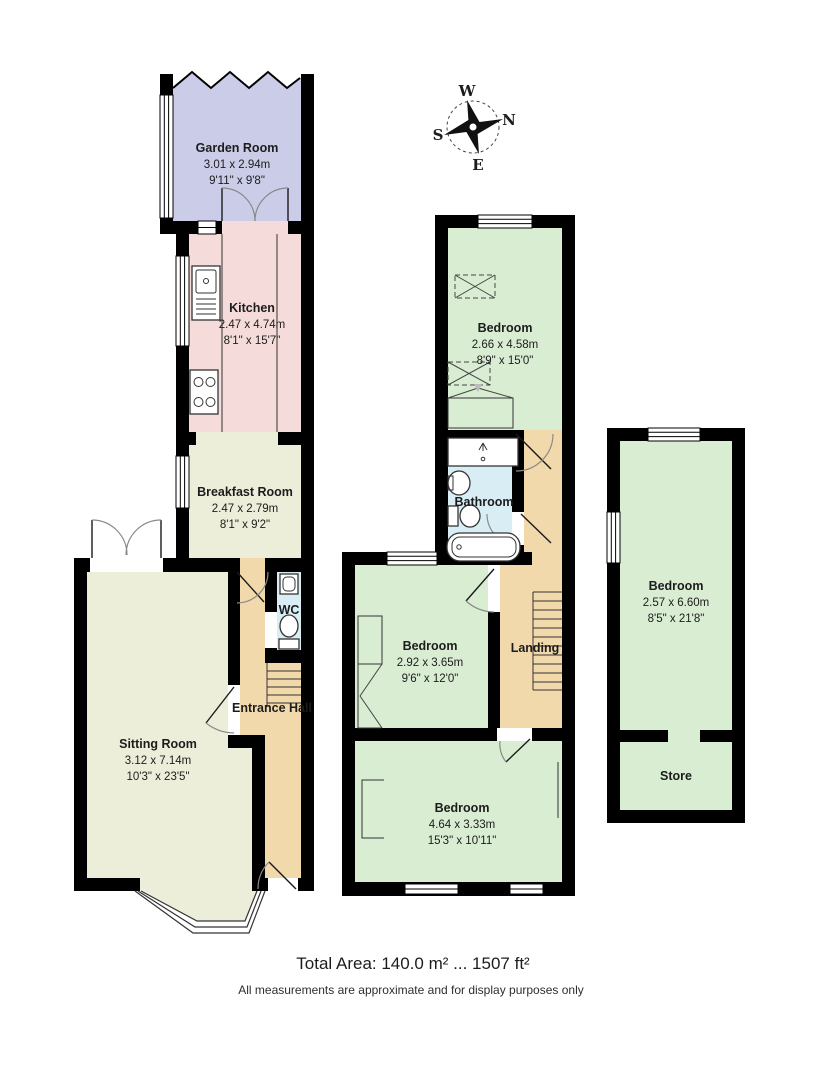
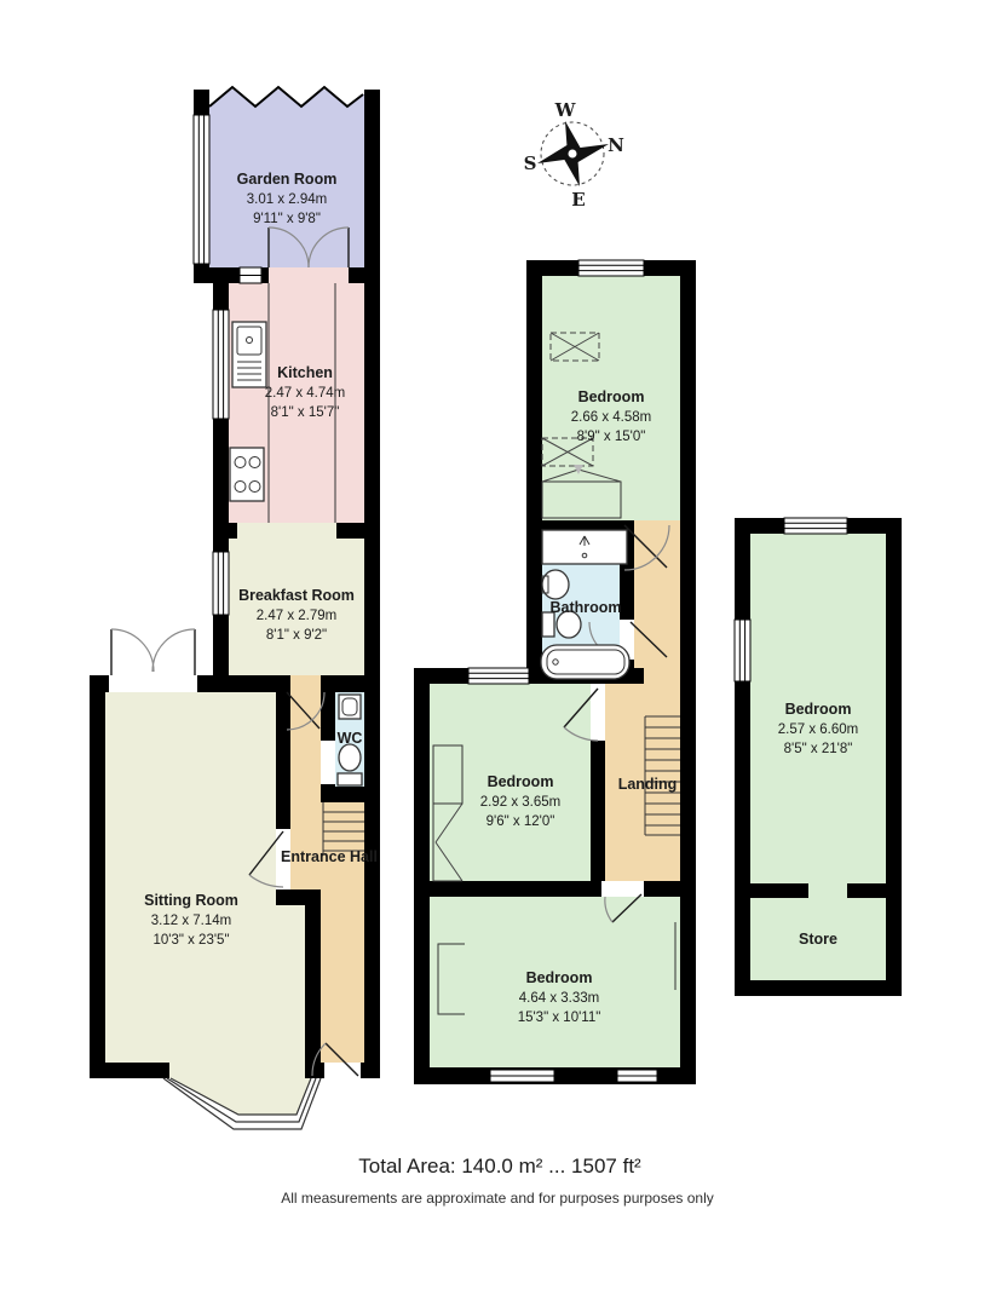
  Garden Room
  3.01 x 2.94m
  9'11" x 9'8"
  Kitchen
  2.47 x 4.74m
  8'1" x 15'7"
  Breakfast Room
  2.47 x 2.79m
  8'1" x 9'2"
  WC
  Entrance Hall
  Sitting Room
  3.12 x 7.14m
  10'3" x 23'5"
  Bedroom
  2.66 x 4.58m
  8'9" x 15'0"
  Bathroom
  Bedroom
  2.92 x 3.65m
  9'6" x 12'0"
  Landing
  Bedroom
  4.64 x 3.33m
  15'3" x 10'11"
  Bedroom
  2.57 x 6.60m
  8'5" x 21'8"
  Store
  W
  N
  S
  E
  Total Area: 140.0 m² ... 1507 ft²
- All measurements are approximate and for display purposes only
+ All measurements are approximate and for purposes purposes only
